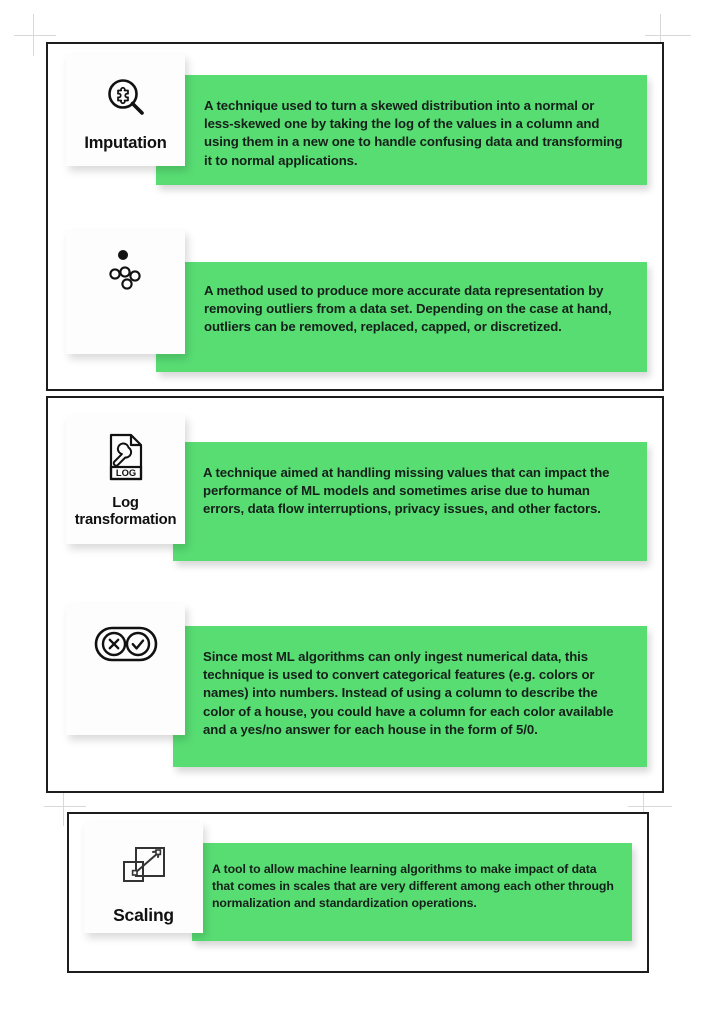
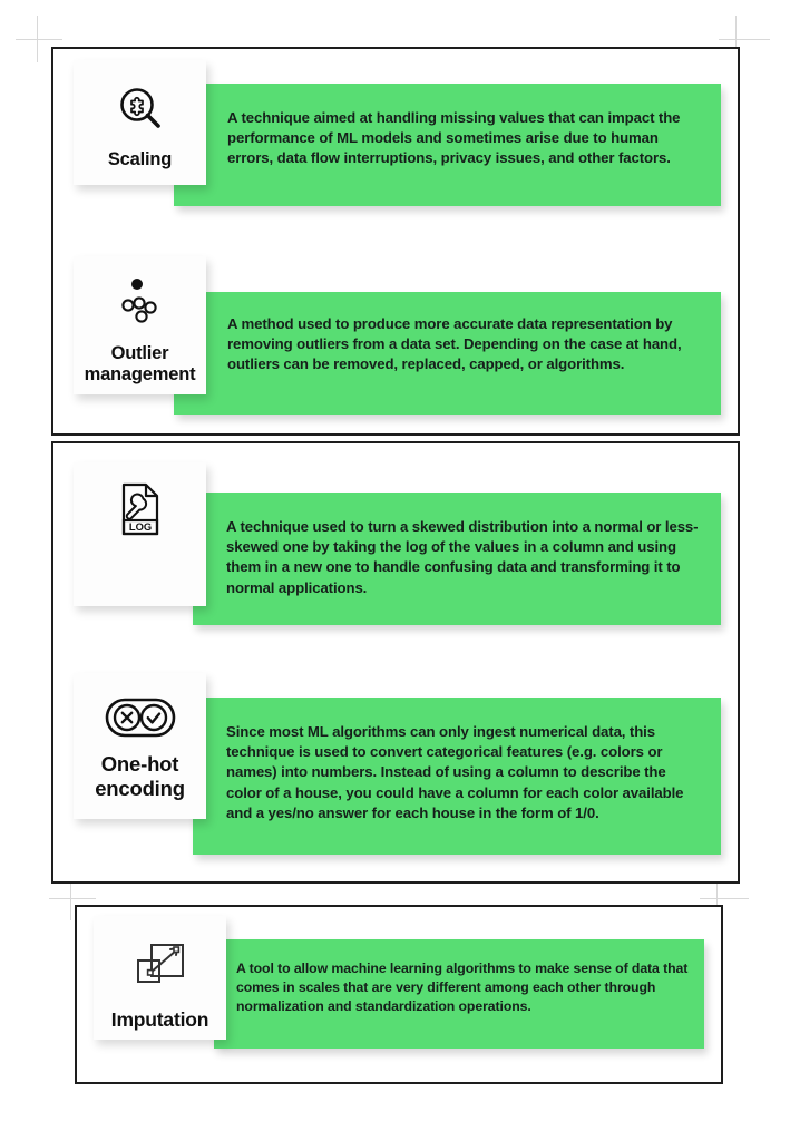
- A technique used to turn a skewed distribution into a normal or less-skewed one by taking the log of the values in a column and using them in a new one to handle confusing data and transforming it to normal applications.
+ A technique aimed at handling missing values that can impact the performance of ML models and sometimes arise due to human errors, data flow interruptions, privacy issues, and other factors.
- Imputation
+ Scaling
- A method used to produce more accurate data representation by removing outliers from a data set. Depending on the case at hand, outliers can be removed, replaced, capped, or discretized.
+ A method used to produce more accurate data representation by removing outliers from a data set. Depending on the case at hand, outliers can be removed, replaced, capped, or algorithms.
+ Outlier management
- A technique aimed at handling missing values that can impact the performance of ML models and sometimes arise due to human errors, data flow interruptions, privacy issues, and other factors.
+ A technique used to turn a skewed distribution into a normal or less-skewed one by taking the log of the values in a column and using them in a new one to handle confusing data and transforming it to normal applications.
  LOG
- Log transformation
- Since most ML algorithms can only ingest numerical data, this technique is used to convert categorical features (e.g. colors or names) into numbers. Instead of using a column to describe the color of a house, you could have a column for each color available and a yes/no answer for each house in the form of 5/0.
+ Since most ML algorithms can only ingest numerical data, this technique is used to convert categorical features (e.g. colors or names) into numbers. Instead of using a column to describe the color of a house, you could have a column for each color available and a yes/no answer for each house in the form of 1/0.
+ One-hot encoding
- A tool to allow machine learning algorithms to make impact of data that comes in scales that are very different among each other through normalization and standardization operations.
+ A tool to allow machine learning algorithms to make sense of data that comes in scales that are very different among each other through normalization and standardization operations.
- Scaling
+ Imputation
